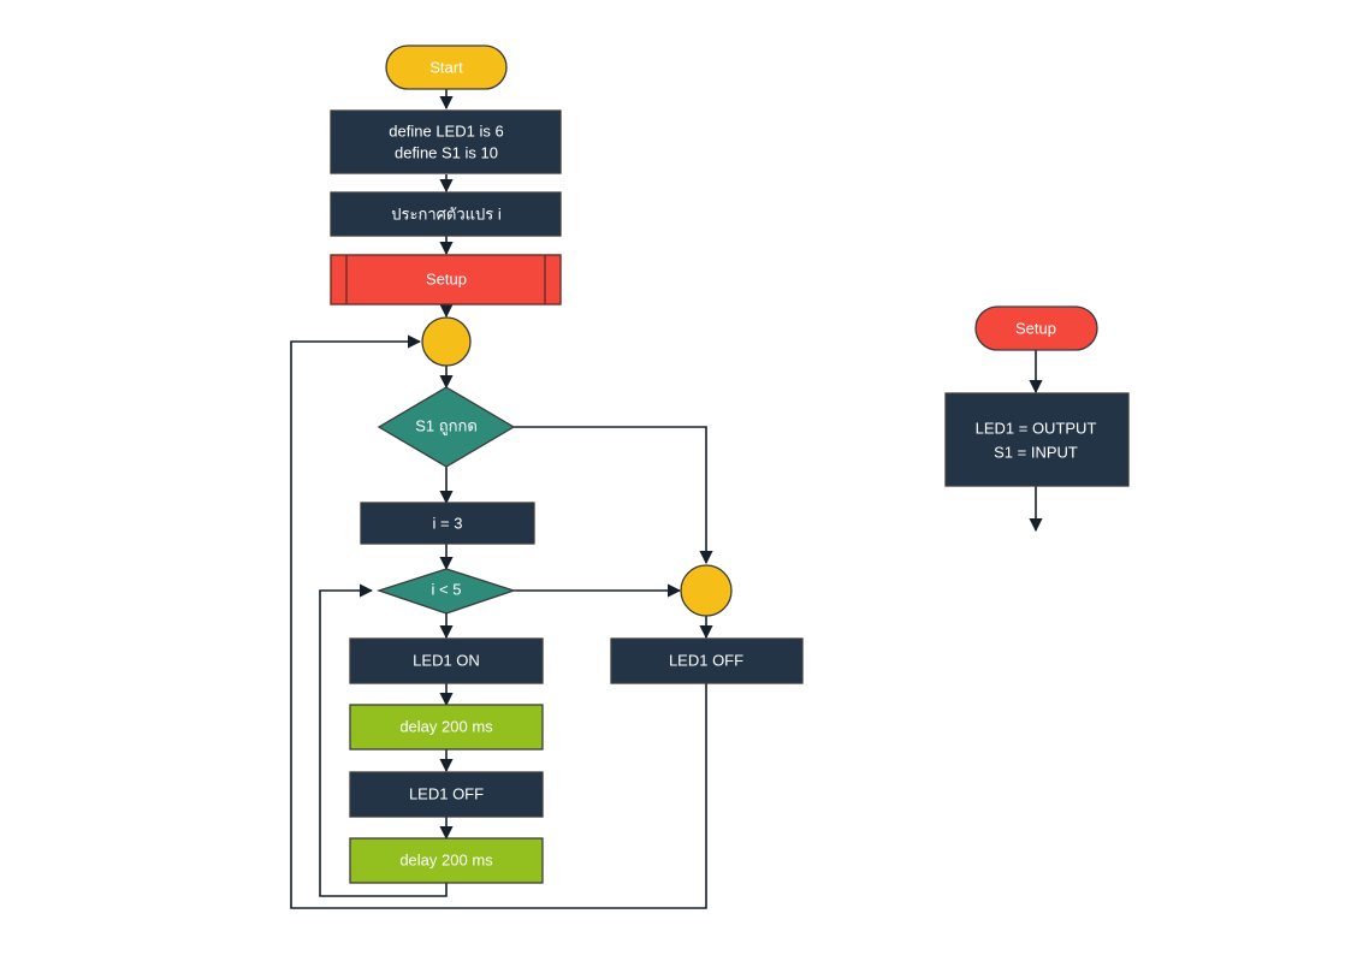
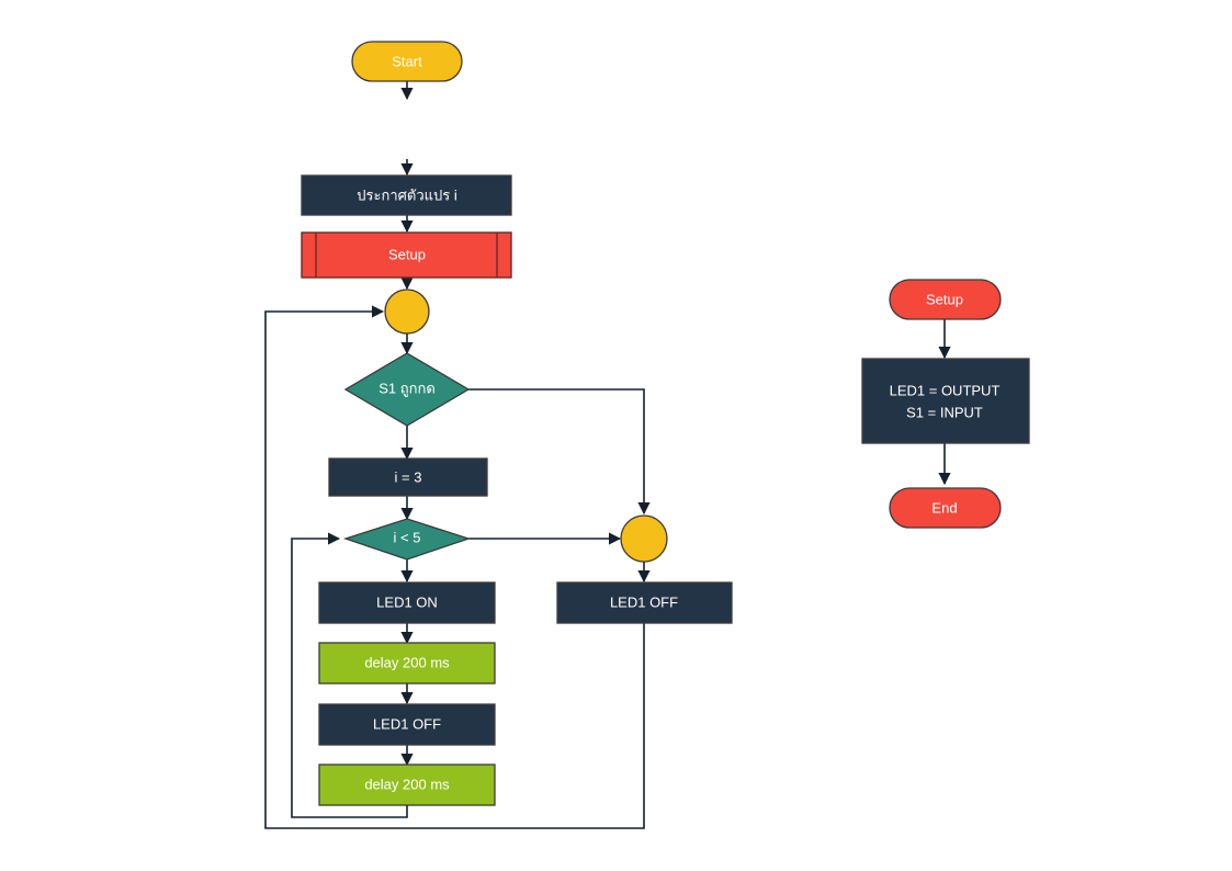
  Start
- define LED1 is 6
- define S1 is 10
  ประกาศตัวแปร i
  Setup
  S1 ถูกกด
  i = 3
  i < 5
  LED1 ON
  delay 200 ms
  LED1 OFF
  delay 200 ms
  LED1 OFF
  Setup
  LED1 = OUTPUT
  S1 = INPUT
+ End
